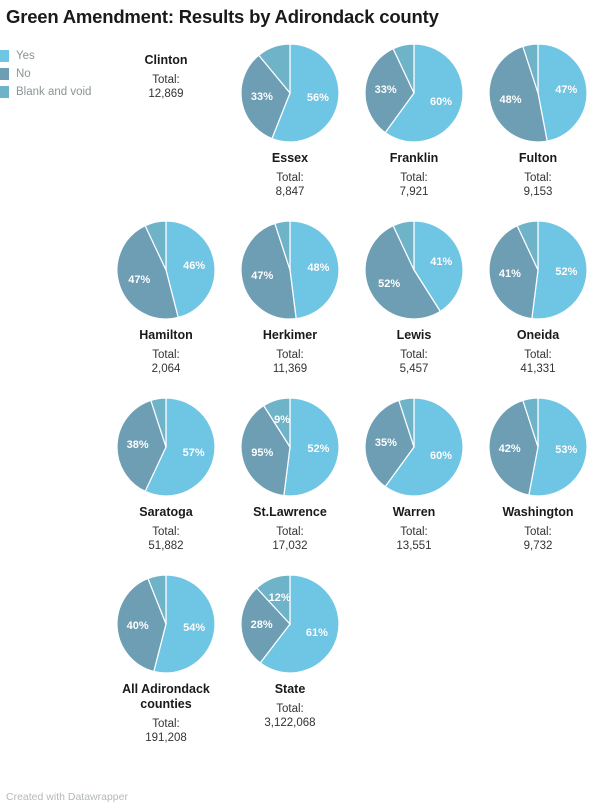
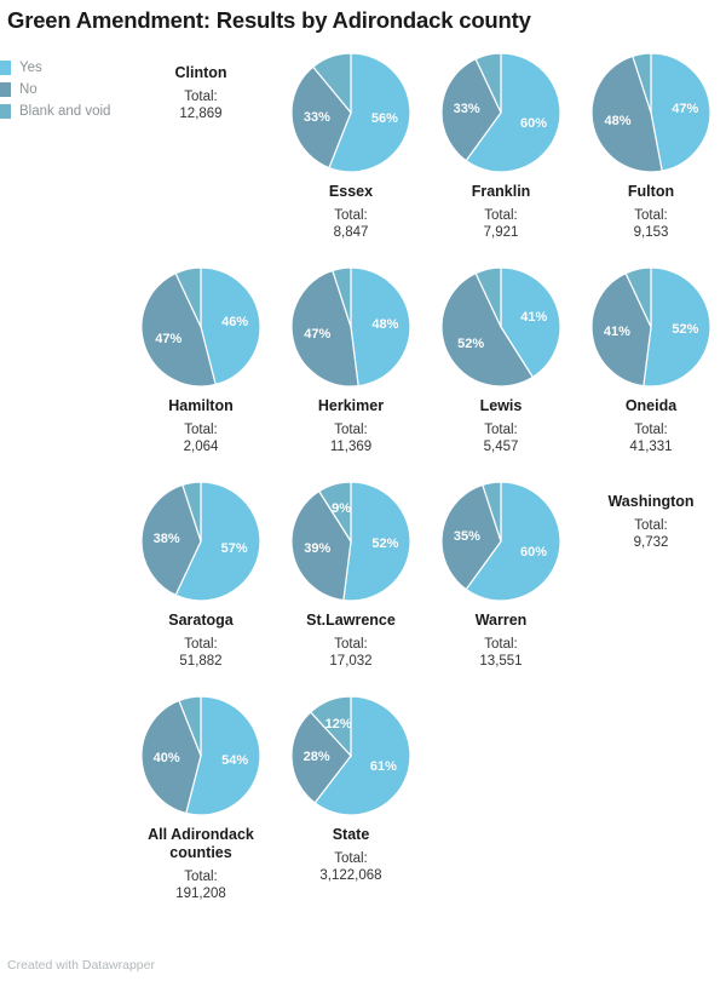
  Green Amendment: Results by Adirondack county
  Yes
  No
  Blank and void
  Clinton
  Total:
  12,869
  56%
  33%
  Essex
  Total:
  8,847
  60%
  33%
  Franklin
  Total:
  7,921
  47%
  48%
  Fulton
  Total:
  9,153
  46%
  47%
  Hamilton
  Total:
  2,064
  48%
  47%
  Herkimer
  Total:
  11,369
  41%
  52%
  Lewis
  Total:
  5,457
  52%
  41%
  Oneida
  Total:
  41,331
  57%
  38%
  Saratoga
  Total:
  51,882
  52%
- 95%
+ 39%
  9%
  St.Lawrence
  Total:
  17,032
  60%
  35%
  Warren
  Total:
  13,551
- 53%
- 42%
  Washington
  Total:
  9,732
  54%
  40%
  All Adirondack counties
  Total:
  191,208
  61%
  28%
  12%
  State
  Total:
  3,122,068
  Created with Datawrapper
